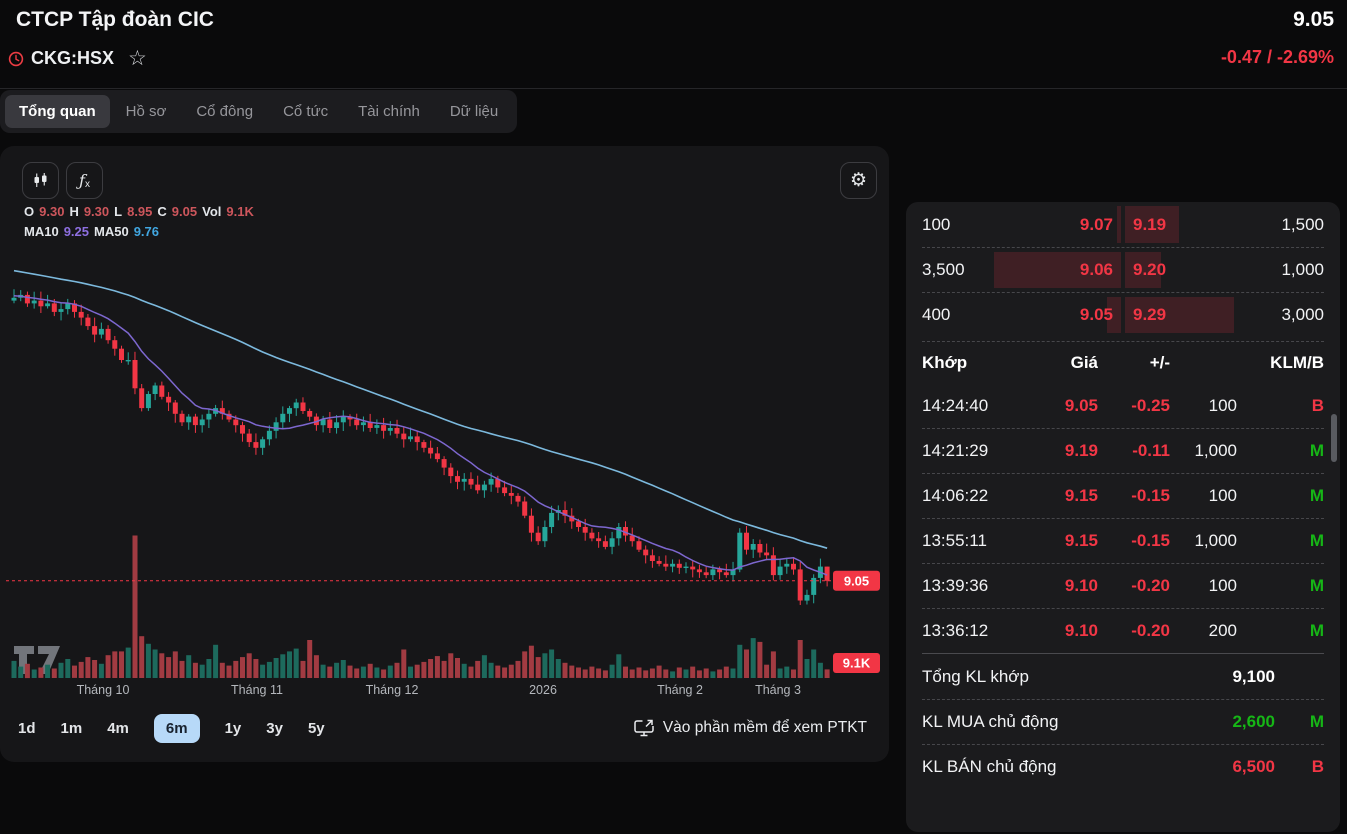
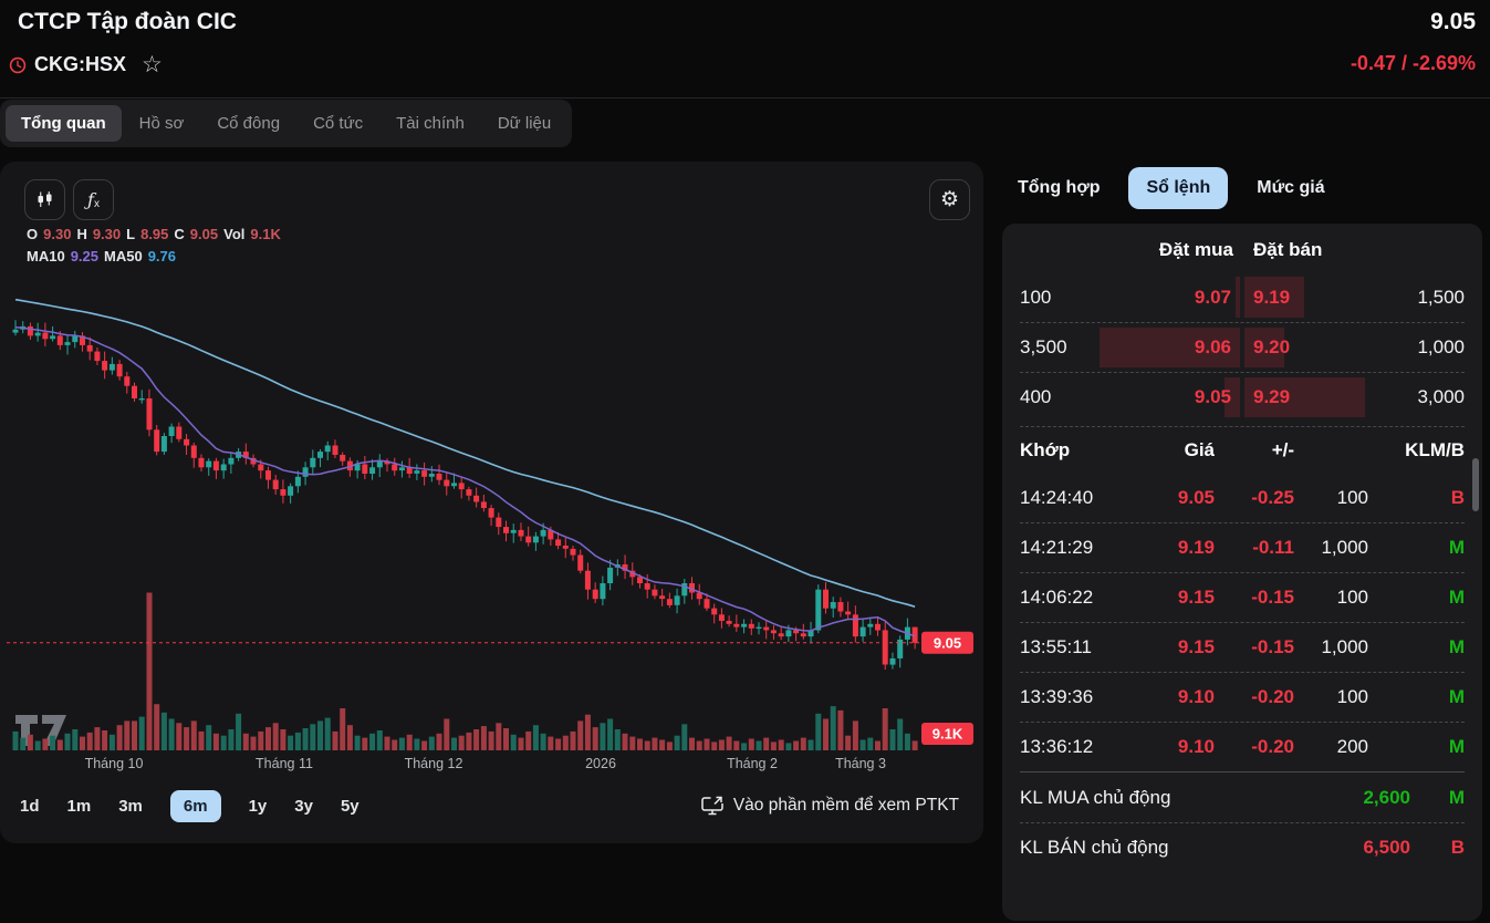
  CTCP Tập đoàn CIC
  CKG:HSX
  ☆
  9.05
  -0.47 / -2.69%
  Tổng quan
  Hồ sơ
  Cổ đông
  Cổ tức
  Tài chính
  Dữ liệu
  9.05
  9.1K
  Tháng 10
  Tháng 11
  Tháng 12
  2026
  Tháng 2
  Tháng 3
  ƒ
  x
  ⚙
  O
  9.30
  H
  9.30
  L
  8.95
  C
  9.05
  Vol
  9.1K
  MA10
  9.25
  MA50
  9.76
  1d
  1m
- 4m
+ 3m
  6m
  1y
  3y
  5y
  Vào phần mềm để xem PTKT
+ Tổng hợp
+ Sổ lệnh
+ Mức giá
+ Đặt mua
+ Đặt bán
  100
  9.07
  9.19
  1,500
  3,500
  9.06
  9.20
  1,000
  400
  9.05
  9.29
  3,000
  Khớp
  Giá
  +/-
  KLM/B
  14:24:40
  9.05
  -0.25
  100
  B
  14:21:29
  9.19
  -0.11
  1,000
  M
  14:06:22
  9.15
  -0.15
  100
  M
  13:55:11
  9.15
  -0.15
  1,000
  M
  13:39:36
  9.10
  -0.20
  100
  M
  13:36:12
  9.10
  -0.20
  200
  M
- Tổng KL khớp
- 9,100
  KL MUA chủ động
  2,600
  M
  KL BÁN chủ động
  6,500
  B
